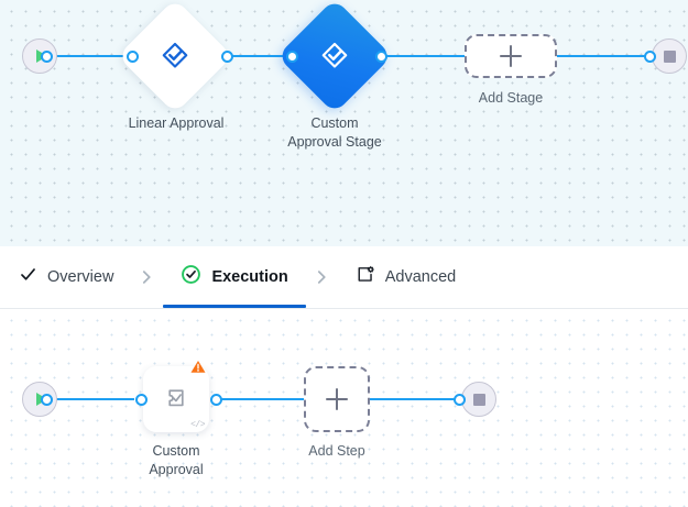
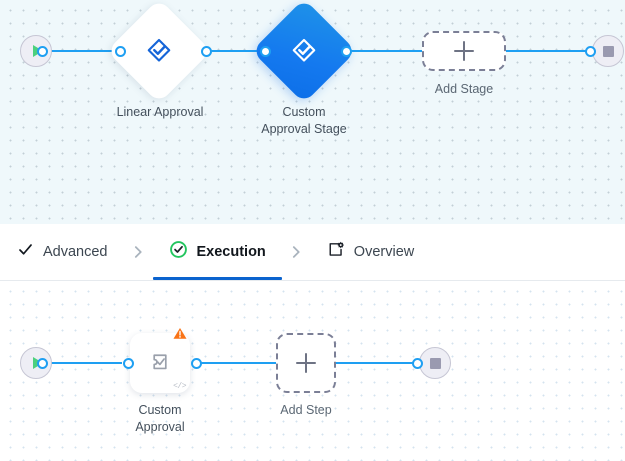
  Linear Approval
  Custom
  Approval Stage
  Add Stage
- Overview
+ Advanced
  Execution
- Advanced
+ Overview
  </>
  Custom
  Approval
  Add Step
